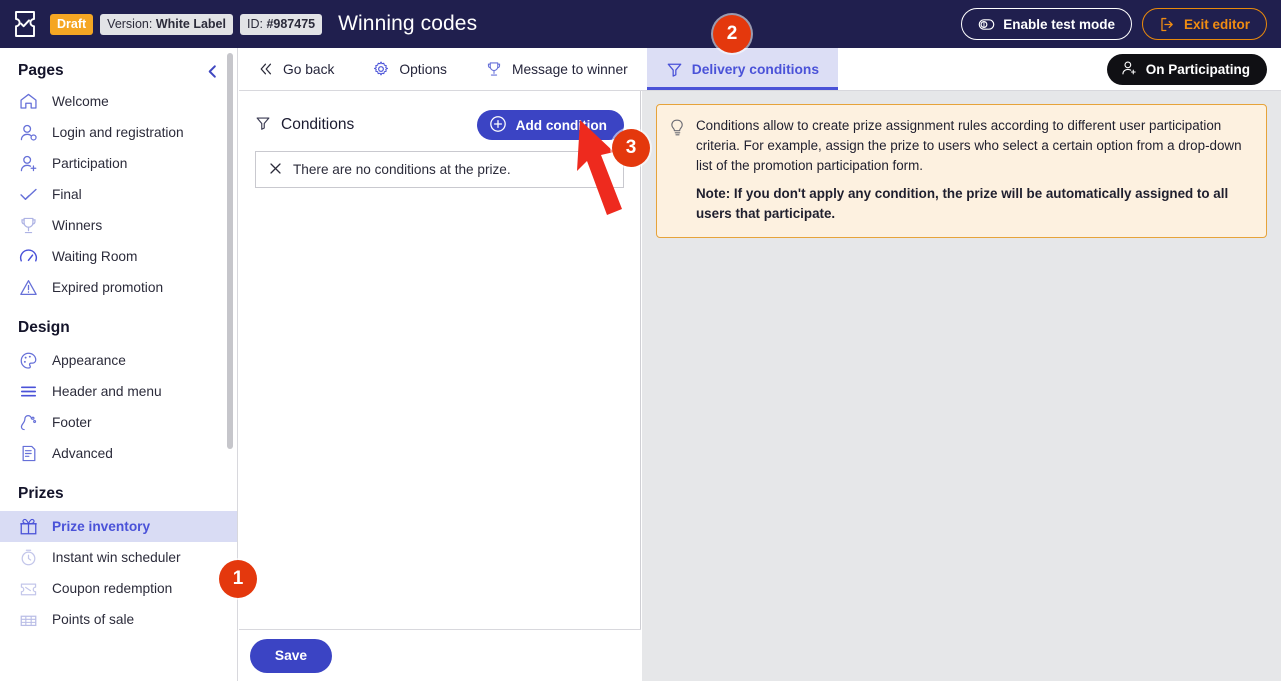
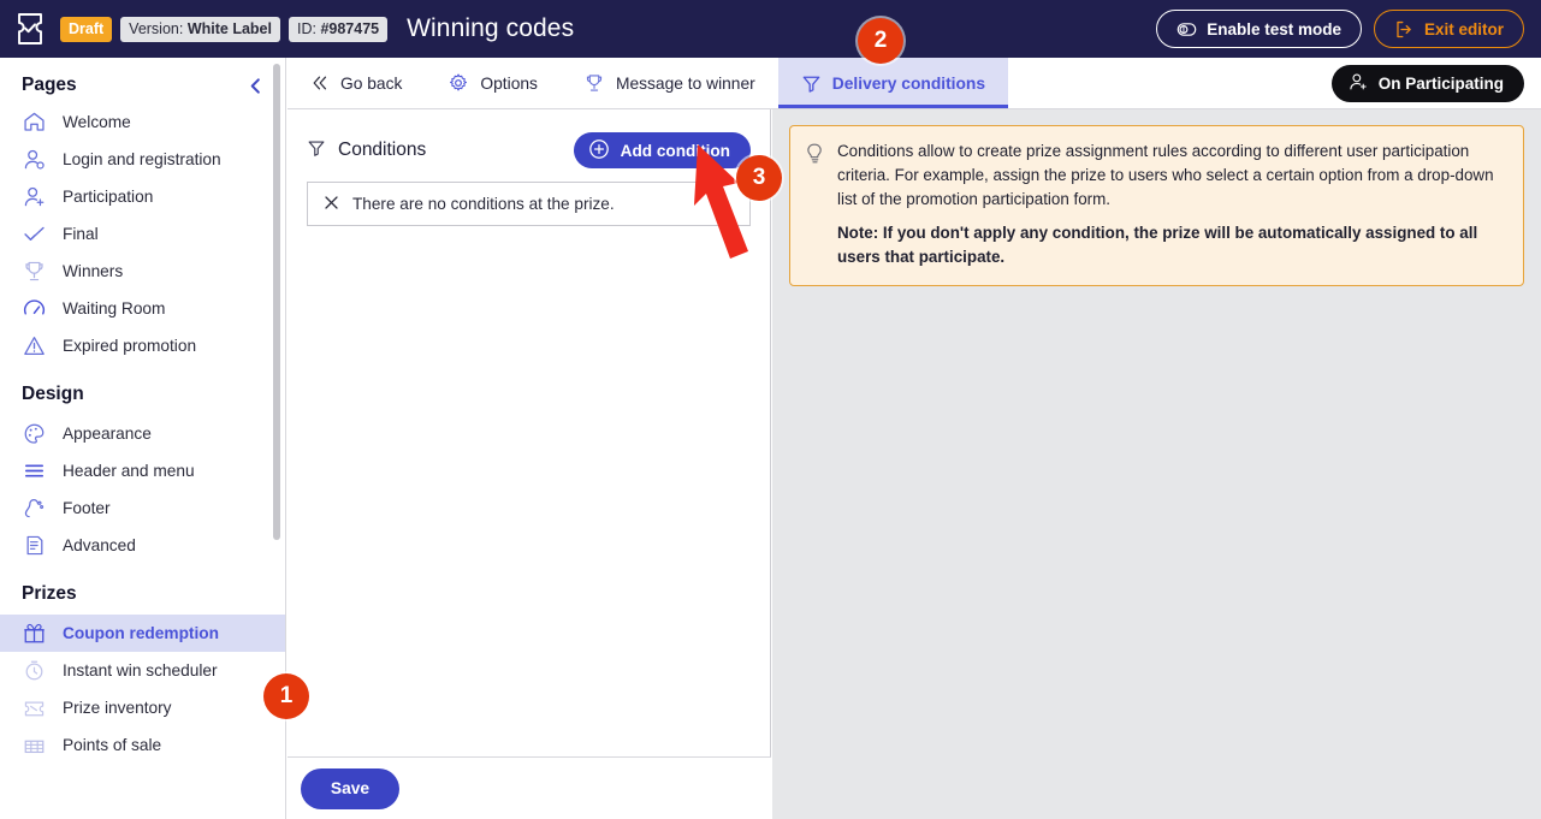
  Draft
  Version:
  White Label
  ID:
  #987475
  Winning codes
  Enable test mode
  Exit editor
  Pages
  Welcome
  Login and registration
  Participation
  Final
  Winners
  Waiting Room
  Expired promotion
  Design
  Appearance
  Header and menu
  Footer
  Advanced
  Prizes
- Prize inventory
+ Coupon redemption
  Instant win scheduler
- Coupon redemption
+ Prize inventory
  Points of sale
  Go back
  Options
  Message to winner
  Delivery conditions
  On Participating
  Conditions
  Add condion
  There are no conditions at the prize.
  Save
  Conditions allow to create prize assignment rules according to different user participation criteria. For example, assign the prize to users who select a certain option from a drop-down list of the promotion participation form.
  Note: If you don't apply any condition, the prize will be automatically assigned to all users that participate.
  1
  2
  3
